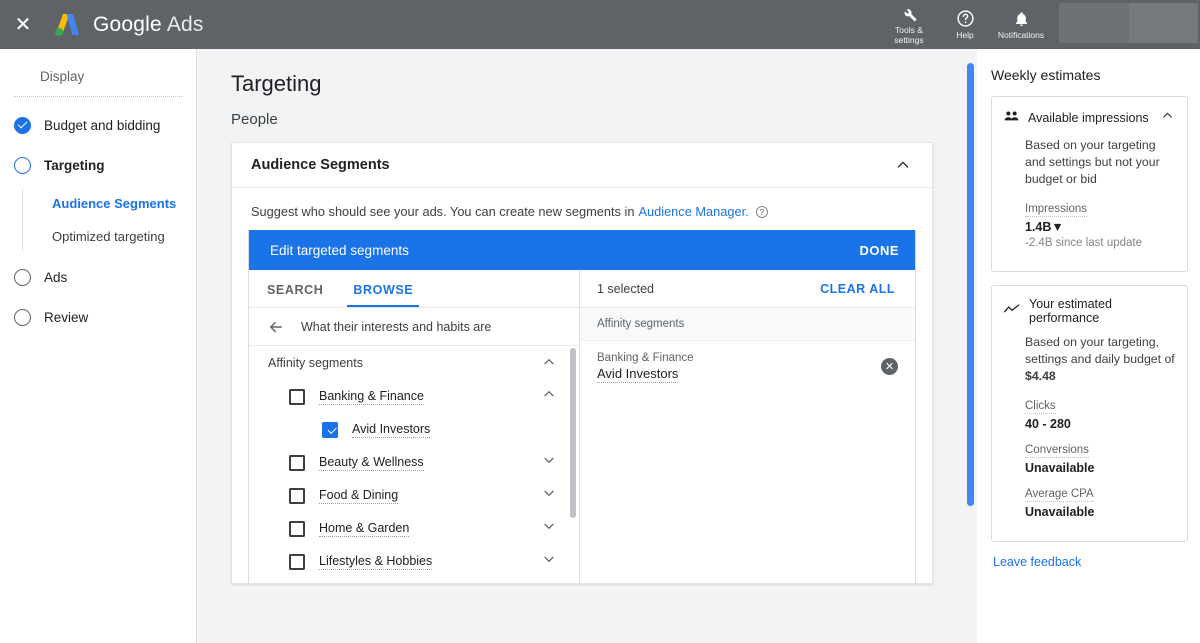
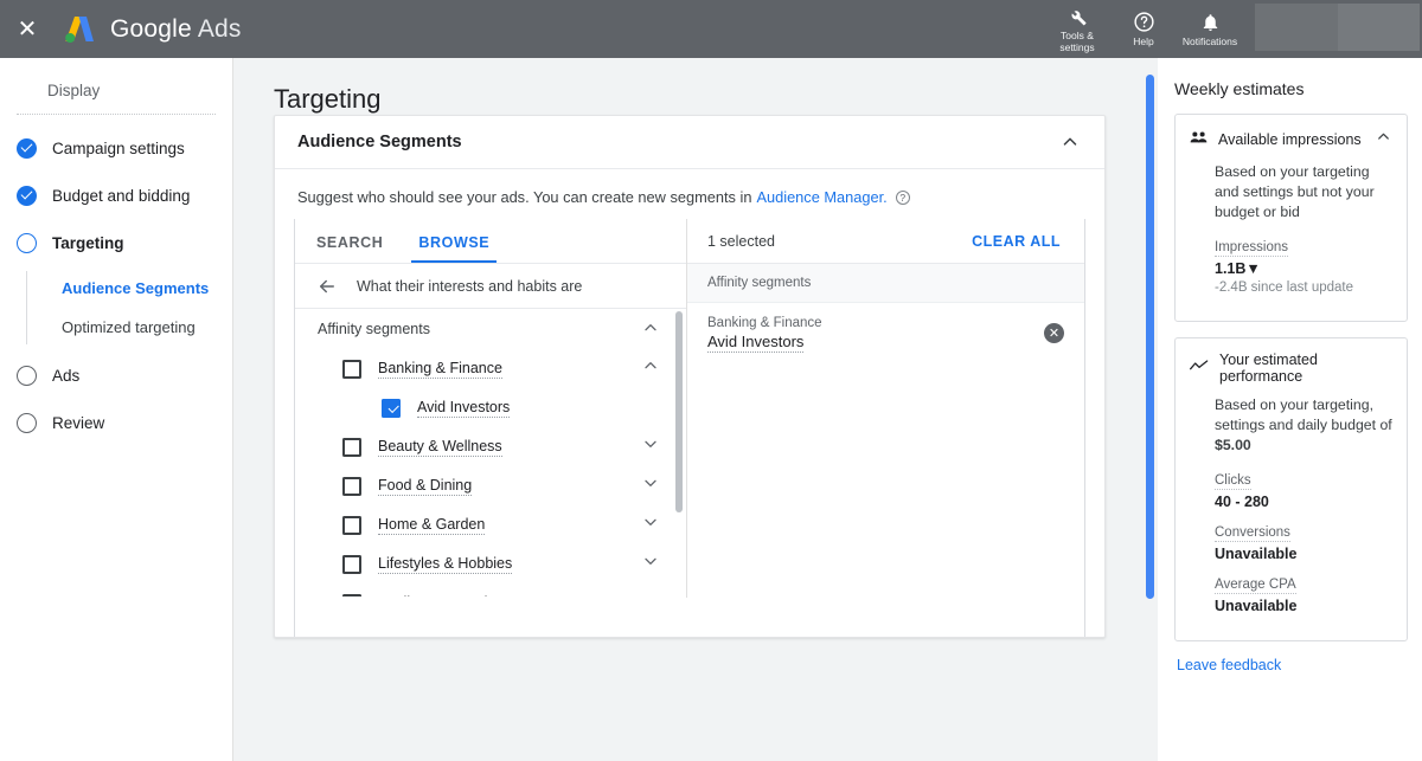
  ✕
  Google Ads
  Tools &
  settings
  Help
  Notifications
  Display
+ Campaign settings
  Budget and bidding
  Targeting
  Audience Segments
  Optimized targeting
  Ads
  Review
  Targeting
- People
  Audience Segments
  Suggest who should see your ads. You can create new segments in
  Audience Manager.
  ?
- Edit targeted segments
- DONE
  SEARCH
  BROWSE
  What their interests and habits are
  Affinity segments
  Banking & Finance
  Avid Investors
  Beauty & Wellness
  Food & Dining
  Home & Garden
  Lifestyles & Hobbies
  1 selected
  CLEAR ALL
  Affinity segments
  Banking & Finance
  Avid Investors
  ✕
  Weekly estimates
  Available impressions
  Based on your targeting and settings but not your budget or bid
  Impressions
- 1.4B▼
+ 1.1B▼
  -2.4B since last update
  Your estimated performance
- Based on your targeting, settings and daily budget of $4.48
+ Based on your targeting, settings and daily budget of $5.00
  Clicks
  40 - 280
  Conversions
  Unavailable
  Average CPA
  Unavailable
  Leave feedback
